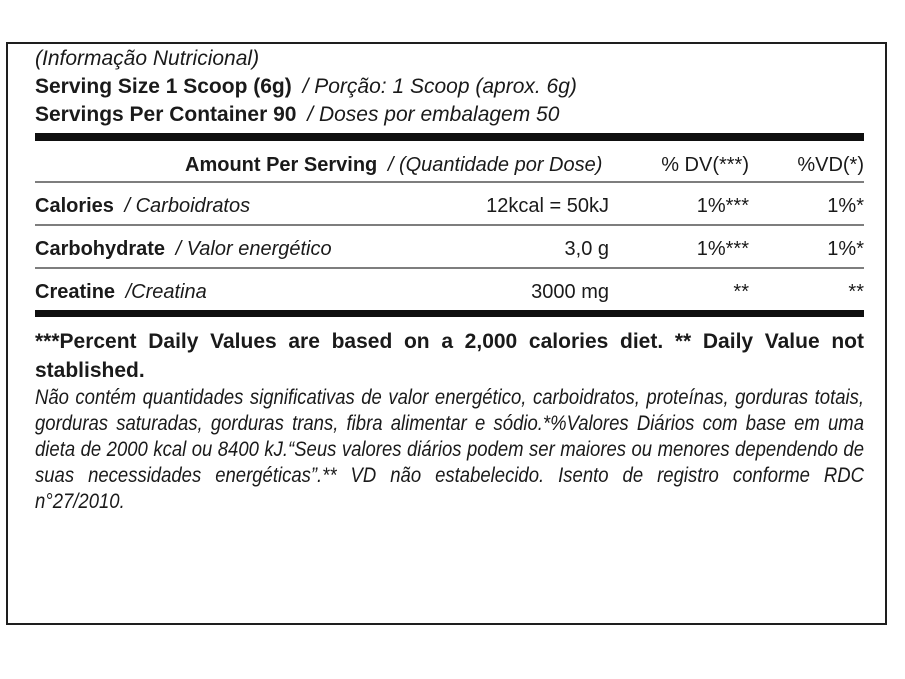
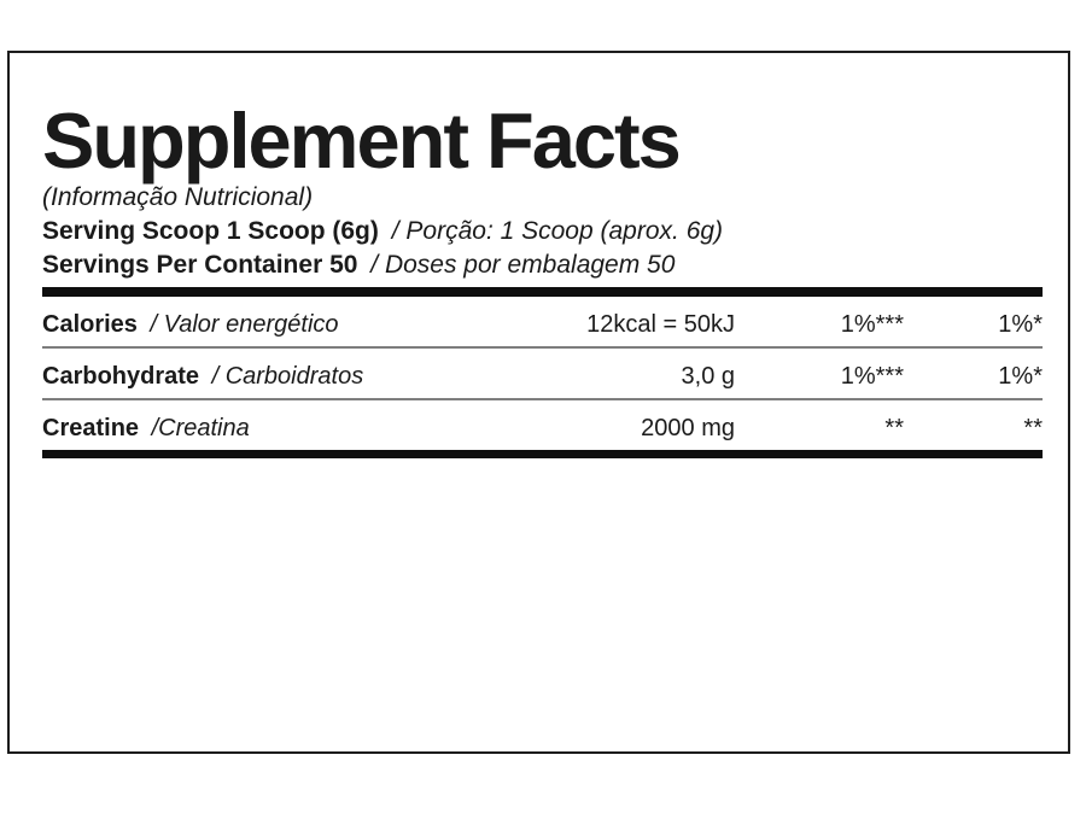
+ Supplement Facts
  (Informação Nutricional)
- Serving Size 1 Scoop (6g) / Porção: 1 Scoop (aprox. 6g)
+ Serving Scoop 1 Scoop (6g) / Porção: 1 Scoop (aprox. 6g)
- Servings Per Container 90 / Doses por embalagem 50
+ Servings Per Container 50 / Doses por embalagem 50
- Amount Per Serving / (Quantidade por Dose)
- % DV(***)
- %VD(*)
- Calories / Carboidratos
+ Calories / Valor energético
  12kcal = 50kJ
  1%***
  1%*
- Carbohydrate / Valor energético
+ Carbohydrate / Carboidratos
  3,0 g
  1%***
  1%*
  Creatine /Creatina
- 3000 mg
+ 2000 mg
  **
  **
- ***Percent Daily Values are based on a 2,000 calories diet. ** Daily Value not stablished.
- Não contém quantidades significativas de valor energético, carboidratos, proteínas, gorduras totais, gorduras saturadas, gorduras trans, fibra alimentar e sódio.*%Valores Diários com base em uma dieta de 2000 kcal ou 8400 kJ.“Seus valores diários podem ser maiores ou menores dependendo de suas necessidades energéticas”.** VD não estabelecido. Isento de registro conforme RDC n°27/2010.
